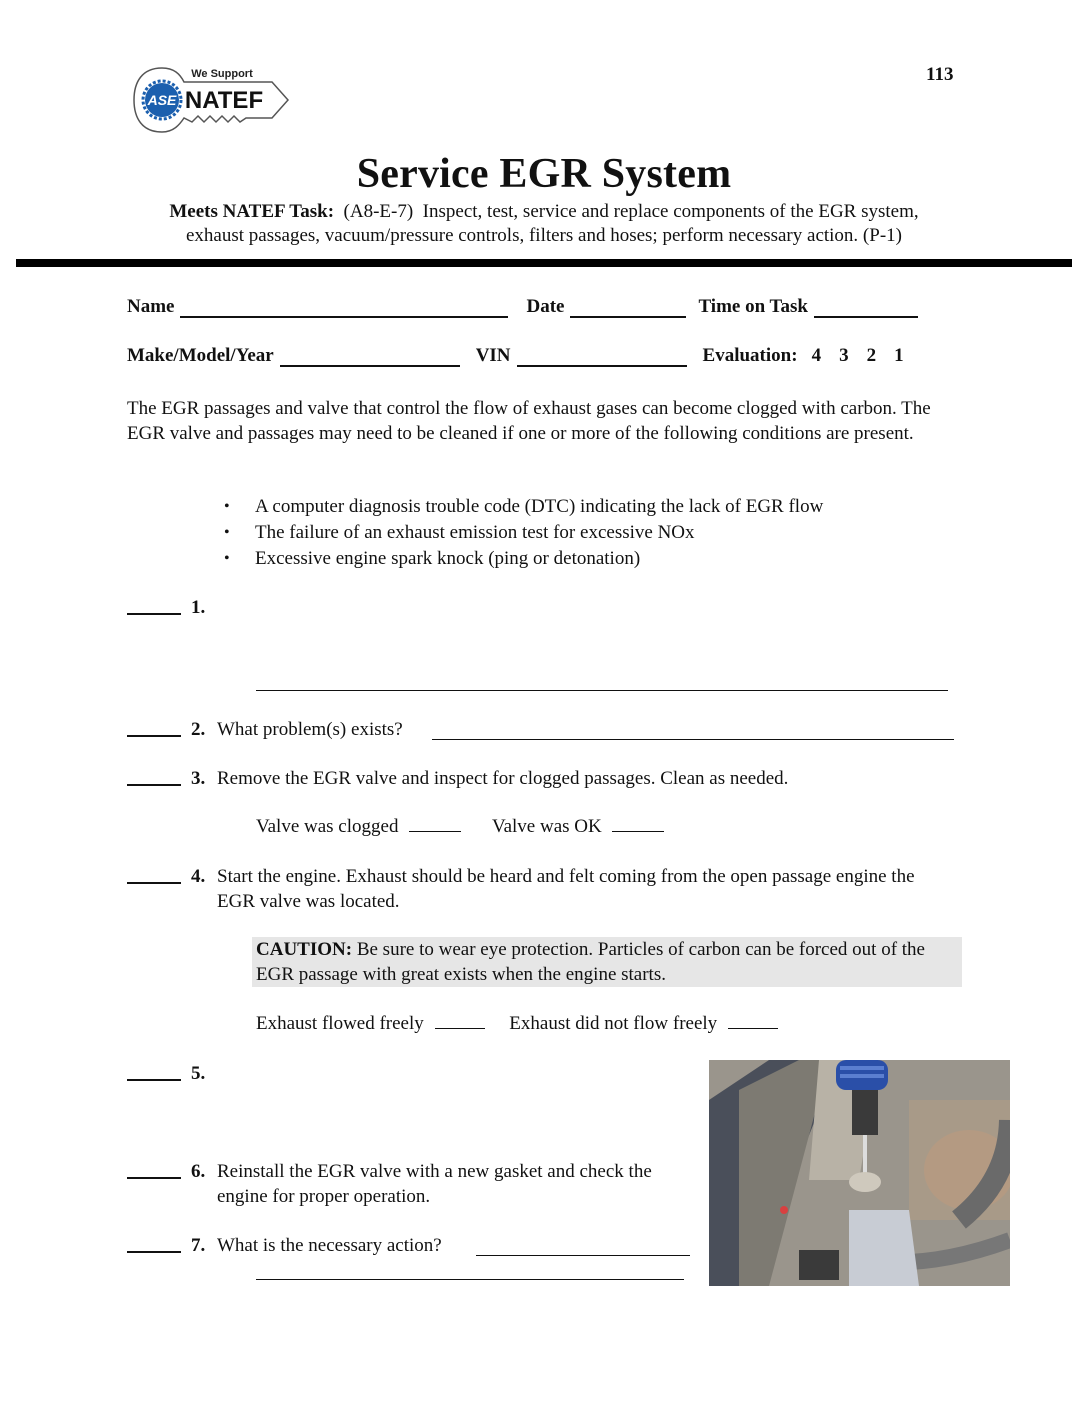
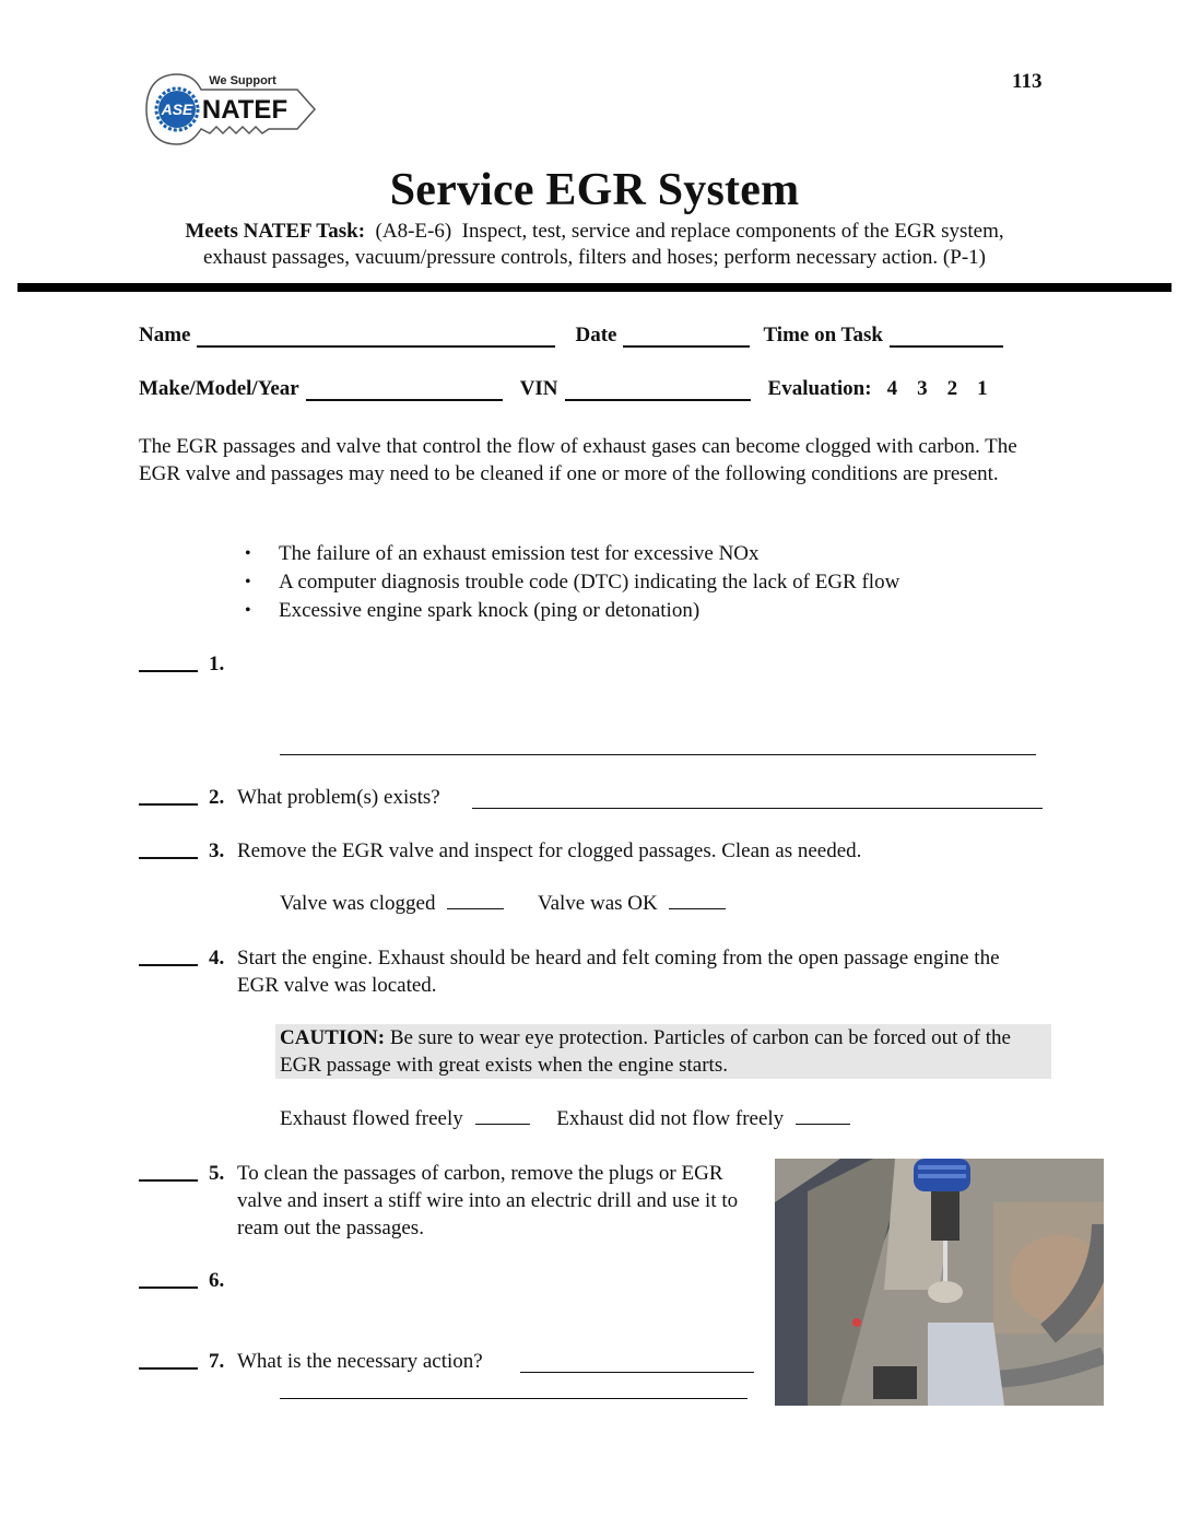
  113
  ASE
  We Support
  NATEF
  Service EGR System
- Meets NATEF Task: (A8-E-7) Inspect, test, service and replace components of the EGR system,
+ Meets NATEF Task: (A8-E-6) Inspect, test, service and replace components of the EGR system,
  exhaust passages, vacuum/pressure controls, filters and hoses; perform necessary action. (P-1)
  Name
  Date
  Time on Task
  Make/Model/Year
  VIN
  Evaluation:
  4
  3
  2
  1
  The EGR passages and valve that control the flow of exhaust gases can become clogged with carbon. The EGR valve and passages may need to be cleaned if one or more of the following conditions are present.
  •
- A computer diagnosis trouble code (DTC) indicating the lack of EGR flow
+ The failure of an exhaust emission test for excessive NOx
  •
- The failure of an exhaust emission test for excessive NOx
+ A computer diagnosis trouble code (DTC) indicating the lack of EGR flow
  •
  Excessive engine spark knock (ping or detonation)
  1.
  2.
  What problem(s) exists?
  3.
  Remove the EGR valve and inspect for clogged passages. Clean as needed.
  Valve was clogged Valve was OK
  4.
  Start the engine. Exhaust should be heard and felt coming from the open passage engine the EGR valve was located.
  CAUTION: Be sure to wear eye protection. Particles of carbon can be forced out of the EGR passage with great exists when the engine starts.
  Exhaust flowed freely Exhaust did not flow freely
  5.
+ To clean the passages of carbon, remove the plugs or EGR valve and insert a stiff wire into an electric drill and use it to ream out the passages.
  6.
- Reinstall the EGR valve with a new gasket and check the engine for proper operation.
  7.
  What is the necessary action?
